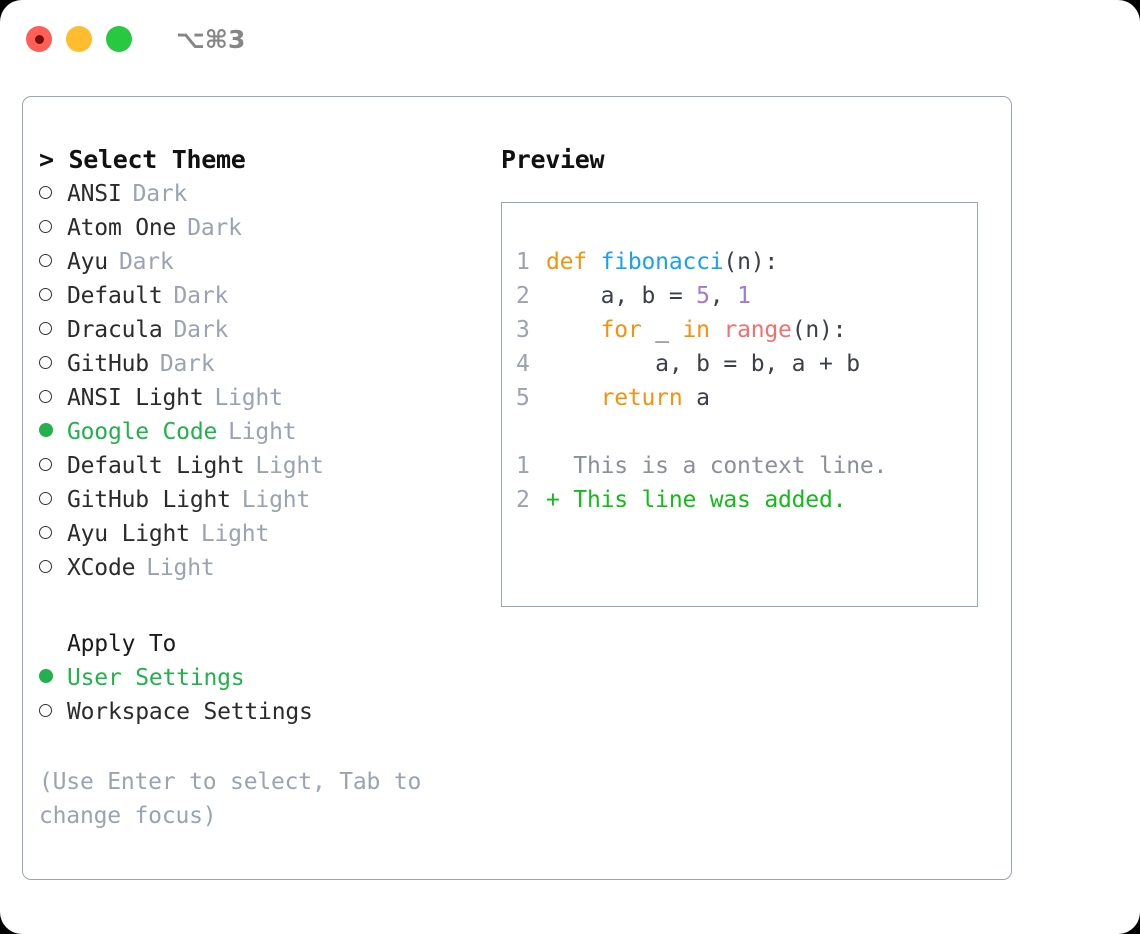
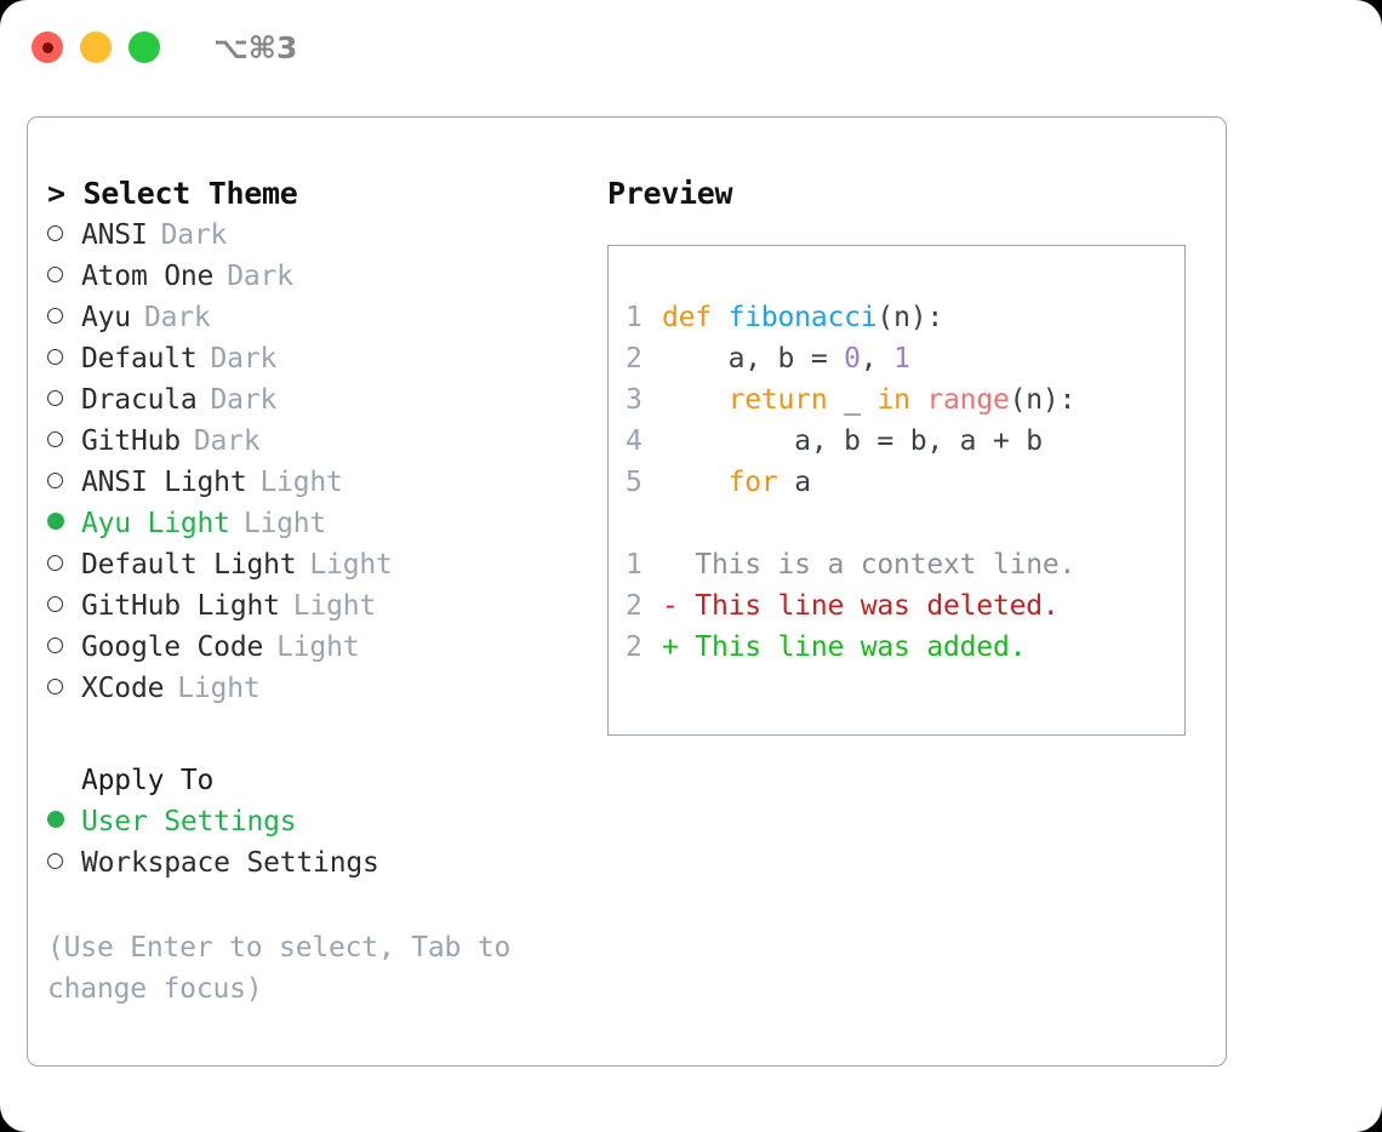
  ⌥⌘3
  > Select Theme
  ANSI
  Dark
  Atom One
  Dark
  Ayu
  Dark
  Default
  Dark
  Dracula
  Dark
  GitHub
  Dark
  ANSI Light
  Light
- Google Code
+ Ayu Light
  Light
  Default Light
  Light
  GitHub Light
  Light
- Ayu Light
+ Google Code
  Light
  XCode
  Light
  Apply To
  User Settings
  Workspace Settings
  (Use Enter to select, Tab to change focus)
  Preview
  1 def fibonacci(n):
- 2 a, b = 5, 1
+ 2 a, b = 0, 1
- 3 for _ in range(n):
+ 3 return _ in range(n):
  4 a, b = b, a + b
- 5 return a
+ 5 for a
  1 This is a context line.
+ 2 - This line was deleted.
  2 + This line was added.
